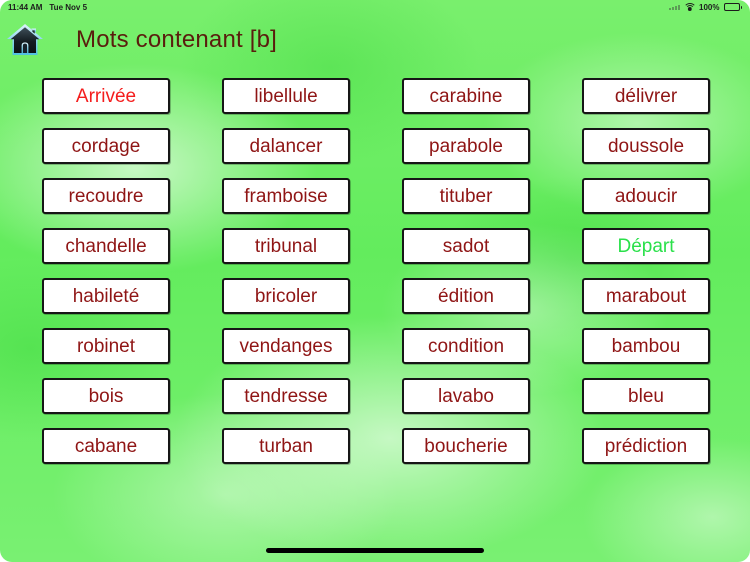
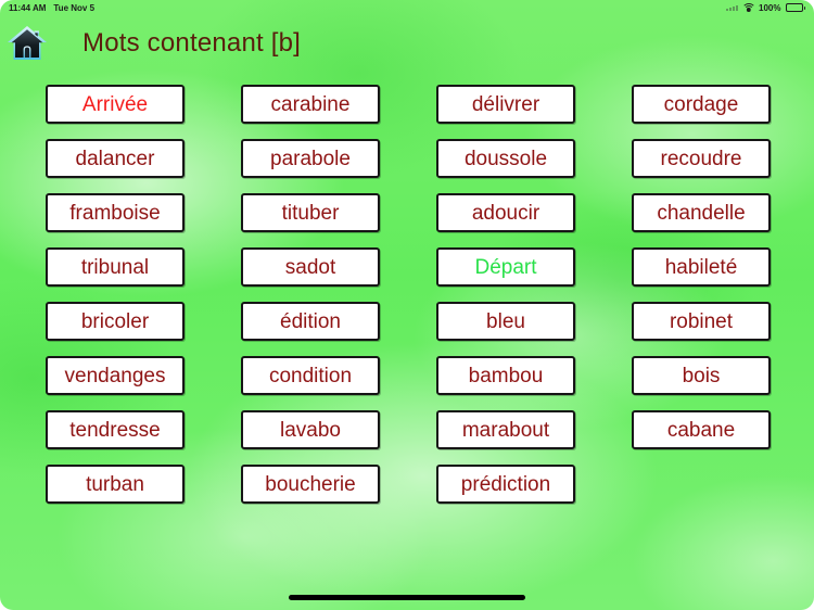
  11:44 AM
  Tue Nov 5
  100%
  Mots contenant [b]
  Arrivée
- libellule
  carabine
  délivrer
  cordage
  dalancer
  parabole
  doussole
  recoudre
  framboise
  tituber
  adoucir
  chandelle
  tribunal
  sadot
  Départ
  habileté
  bricoler
  édition
- marabout
+ bleu
  robinet
  vendanges
  condition
  bambou
  bois
  tendresse
  lavabo
- bleu
+ marabout
  cabane
  turban
  boucherie
  prédiction
